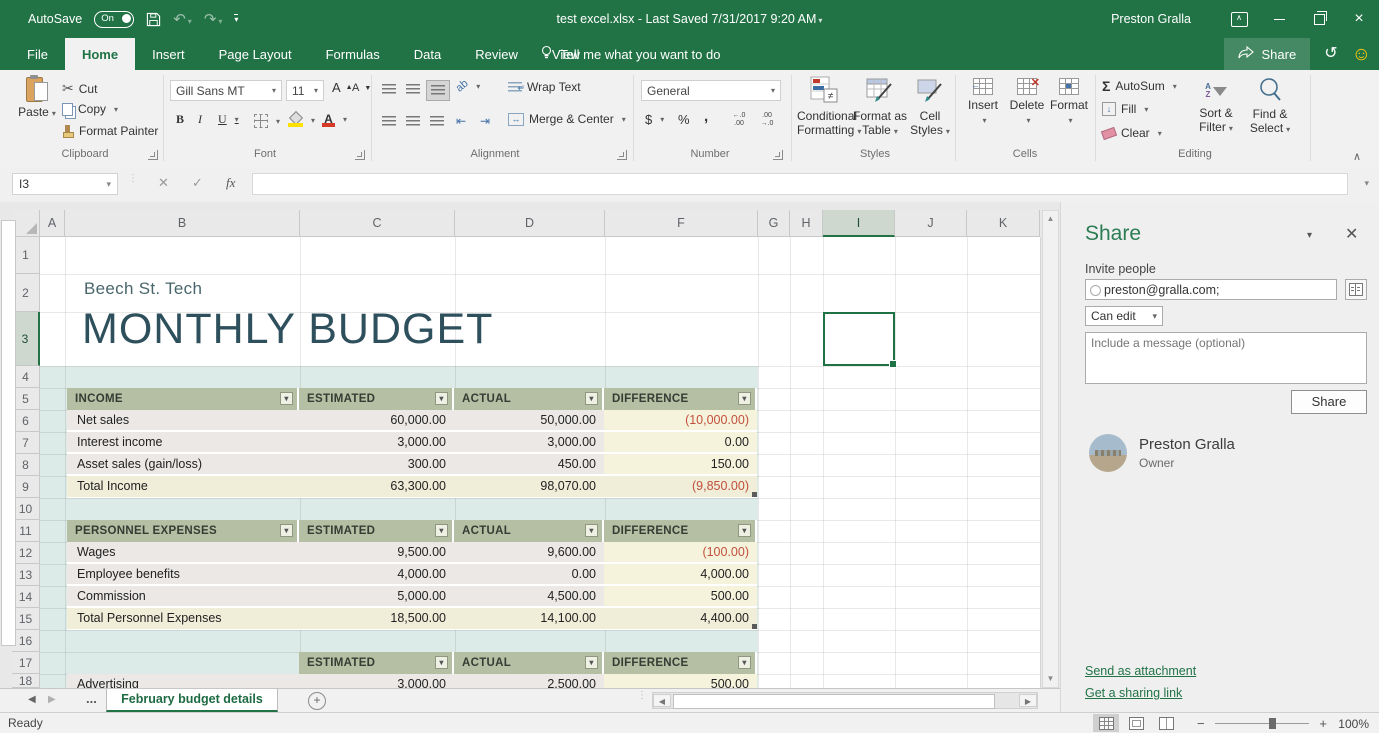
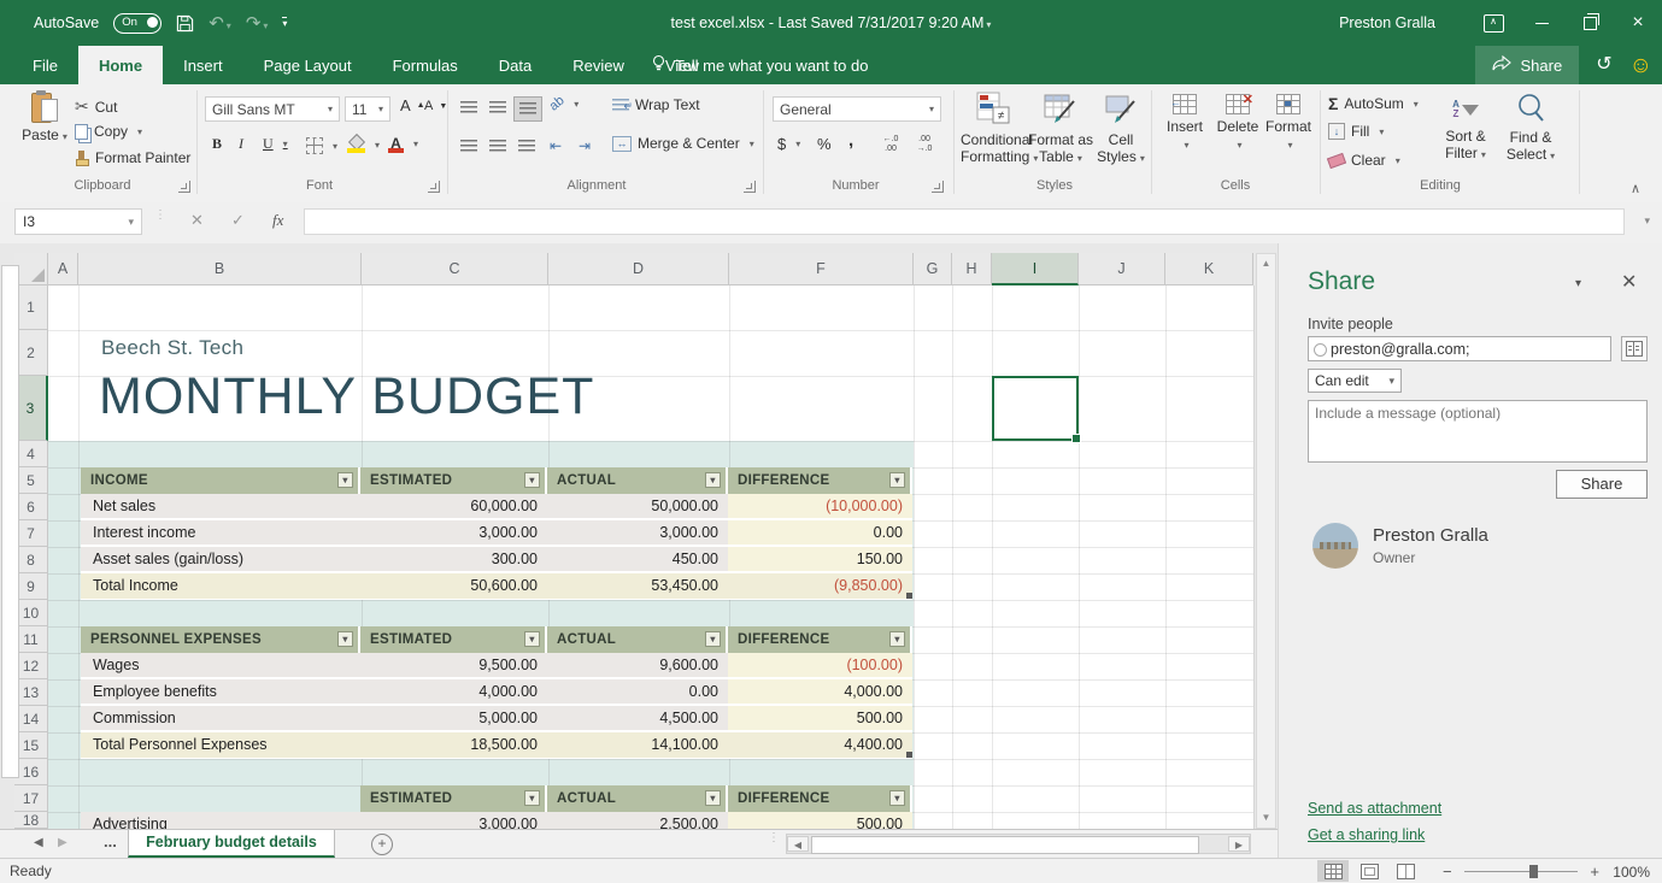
  AutoSave
  On
  ↶
  ↷
  ▾
  test excel.xlsx - Last Saved 7/31/2017 9:20 AM
  Preston Gralla
  ∧
  ×
  File
  Home
  Insert
  Page Layout
  Formulas
  Data
  Review
  View
  Tell me what you want to do
  Share
  ↺
  ☺
  Paste
  ✂
  Cut
  Copy
  Format Painter
  Clipboard
  Gill Sans MT
  11
  A
  A
  B
  I
  U
  A
  Font
  ⇤
  ⇥
  Wrap Text
  ↔
  Merge & Center
  Alignment
  General
  $
  %
  ,
  Number
  ≠
  Conditiona
  Formatting
  Format as
  Table
  Cell
  Styles
  Styles
  Insert
  Delete
  Format
  Cells
  Σ
  AutoSum
  ↓
  Fill
  Clear
  A
  Z
  Sort &
  Filter
  Find &
  Select
  Editing
  ∧
  I3
  ⋮
  ✕
  ✓
  fx
  ▾
  A
  B
  C
  D
  F
  G
  H
  I
  J
  K
  1
  2
  3
  4
  5
  6
  7
  8
  9
  10
  11
  12
  13
  14
  15
  16
  17
  18
  Beech St. Tech
  MONTHLY BUDGET
  INCOME
  ESTIMATED
  ACTUAL
  DIFFERENCE
  Net sales
  60,000.00
  50,000.00
  (10,000.00)
  Interest income
  3,000.00
  3,000.00
  0.00
  Asset sales (gain/loss)
  300.00
  450.00
  150.00
  Total Income
- 63,300.00
+ 50,600.00
- 98,070.00
+ 53,450.00
  (9,850.00)
  PERSONNEL EXPENSES
  ESTIMATED
  ACTUAL
  DIFFERENCE
  Wages
  9,500.00
  9,600.00
  (100.00)
  Employee benefits
  4,000.00
  0.00
  4,000.00
  Commission
  5,000.00
  4,500.00
  500.00
  Total Personnel Expenses
  18,500.00
  14,100.00
  4,400.00
  ESTIMATED
  ACTUAL
  DIFFERENCE
  Advertising
  3,000.00
  2,500.00
  500.00
  ▲
  ▼
  Share
  ▾
  ✕
  Invite people
  preston@gralla.com;
  Can edit
  Include a message (optional)
  Share
  Preston Gralla
  Owner
  Send as attachment
  Get a sharing link
  ◀
  ▶
  ...
  February budget details
  +
  ⋮
  ◀
  ▶
  Ready
  −
  +
  100%
